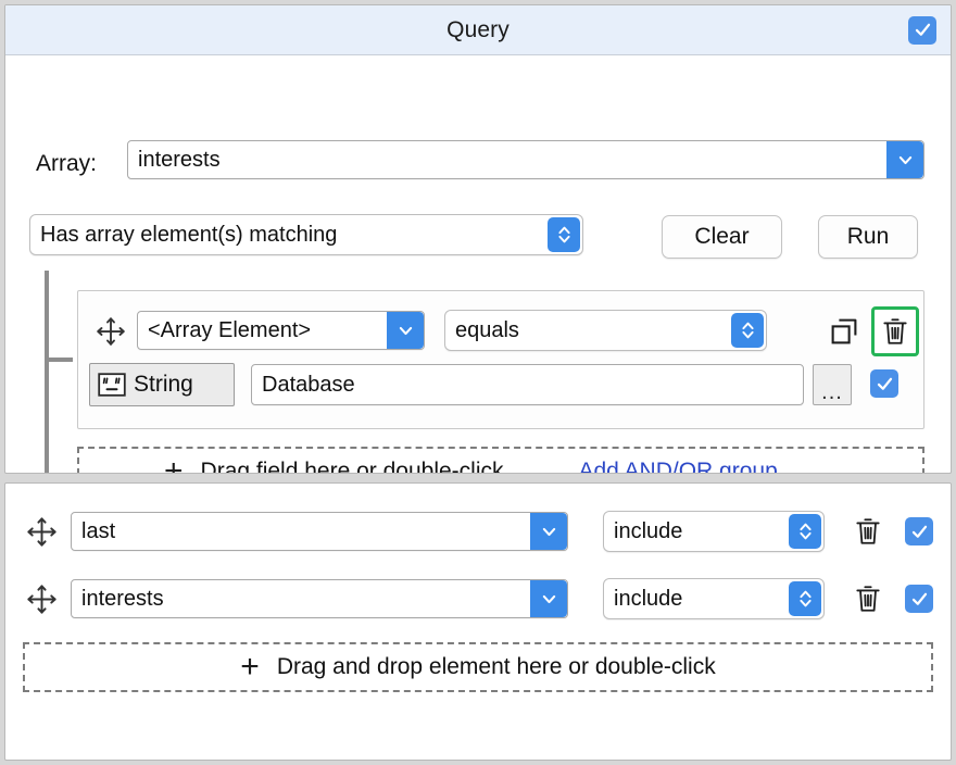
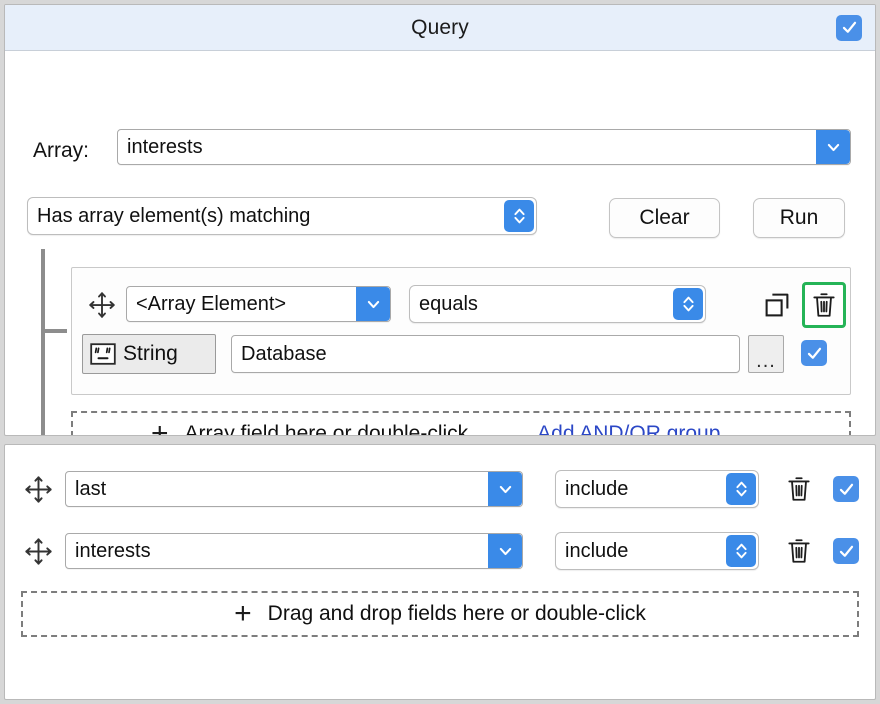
  Query
  Array:
  interests
  Has array element(s) matching
  Clear
  Run
  <Array Element>
  equals
  String
  Database
  ...
  +
- Drag field here or double-click
+ Array field here or double-click
  Add AND/OR group
  last
  include
  interests
  include
  +
- Drag and drop element here or double-click
+ Drag and drop fields here or double-click
